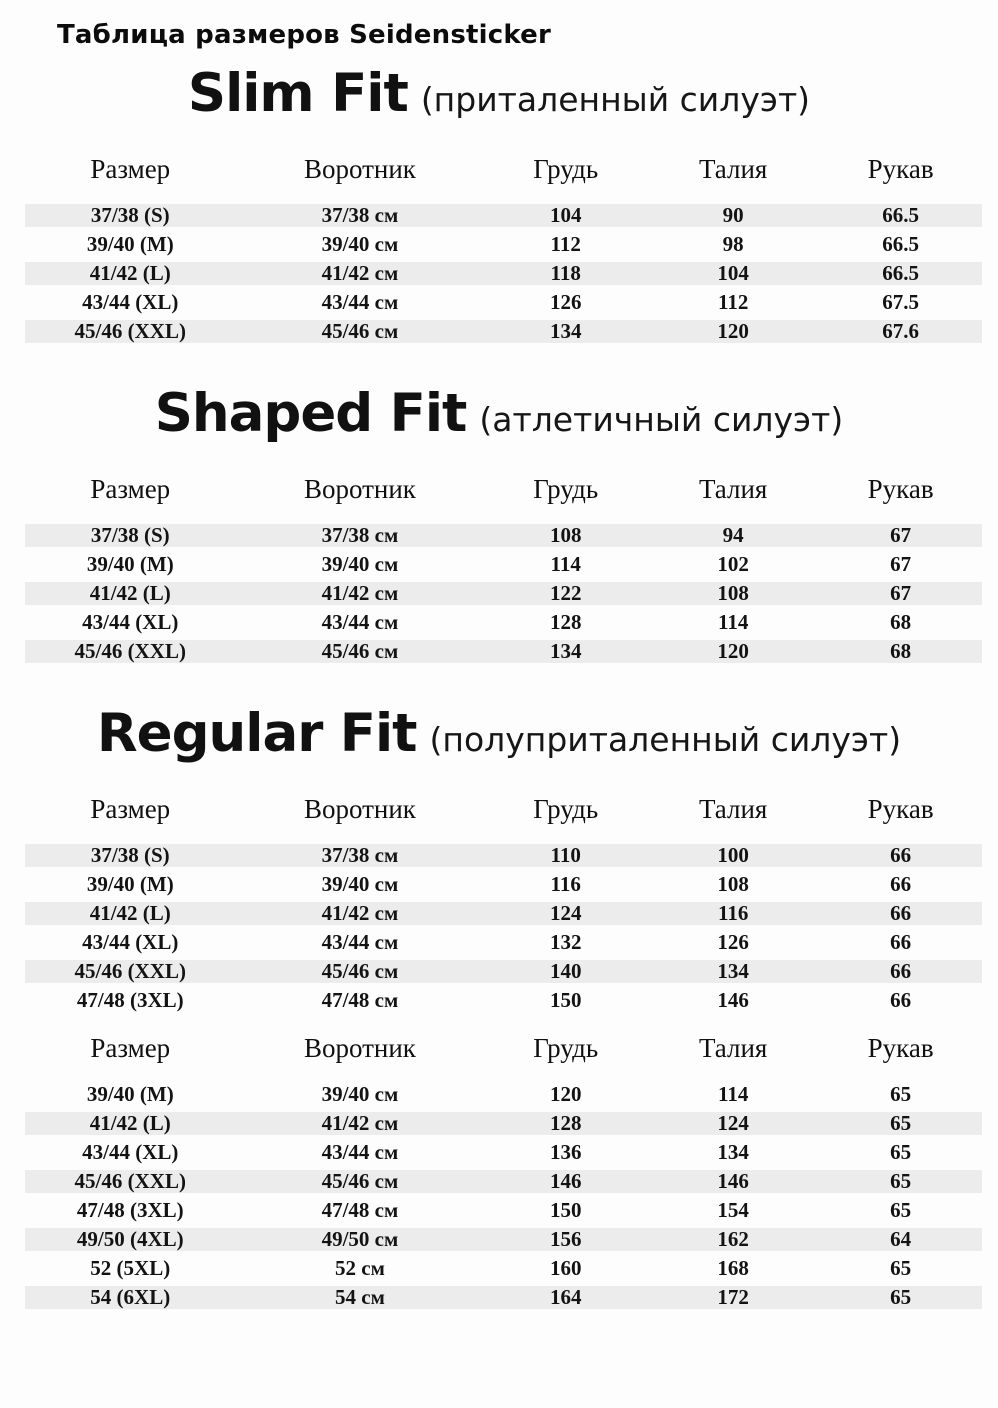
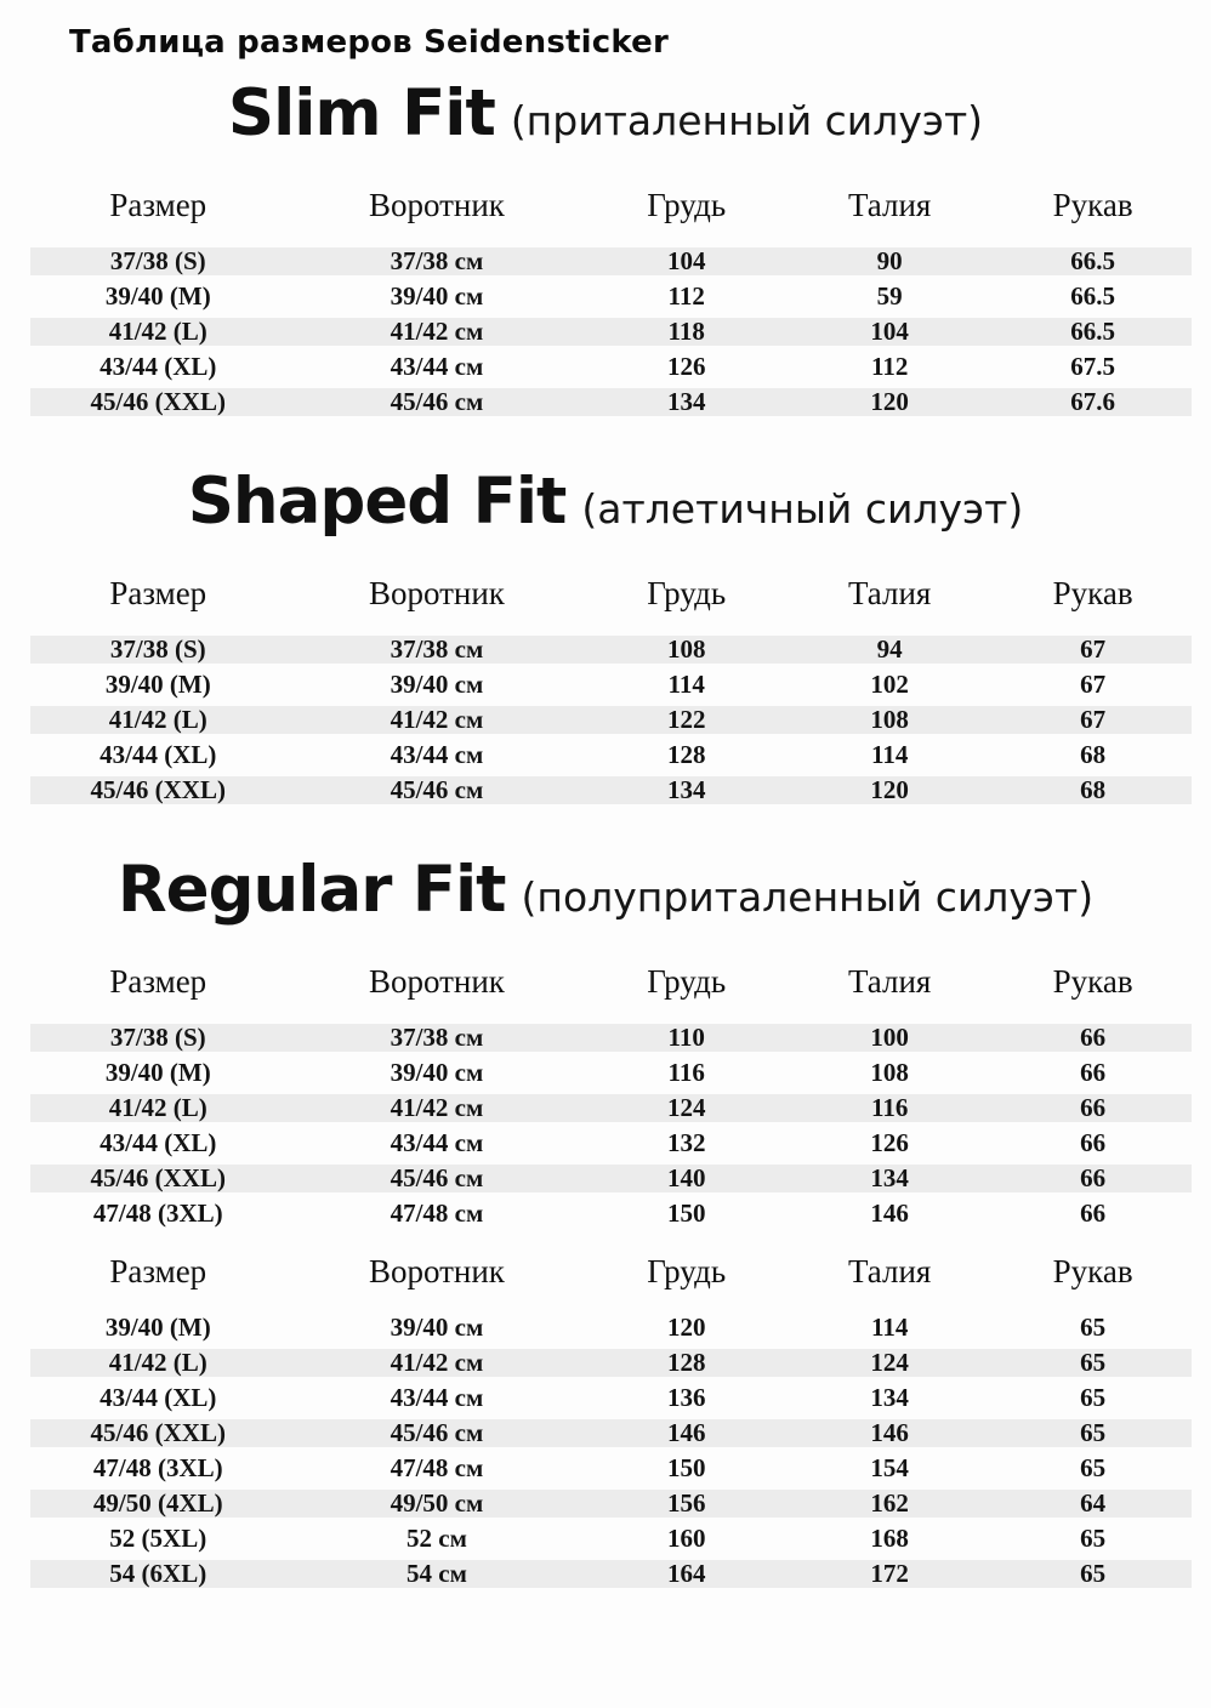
  Таблица размеров Seidensticker
  Slim Fit (приталенный силуэт)
  Размер
  Воротник
  Грудь
  Талия
  Рукав
  37/38 (S)
  37/38 см
  104
  90
  66.5
  39/40 (M)
  39/40 см
  112
- 98
+ 59
  66.5
  41/42 (L)
  41/42 см
  118
  104
  66.5
  43/44 (XL)
  43/44 см
  126
  112
  67.5
  45/46 (XXL)
  45/46 см
  134
  120
  67.6
  Shaped Fit (атлетичный силуэт)
  Размер
  Воротник
  Грудь
  Талия
  Рукав
  37/38 (S)
  37/38 см
  108
  94
  67
  39/40 (M)
  39/40 см
  114
  102
  67
  41/42 (L)
  41/42 см
  122
  108
  67
  43/44 (XL)
  43/44 см
  128
  114
  68
  45/46 (XXL)
  45/46 см
  134
  120
  68
  Regular Fit (полуприталенный силуэт)
  Размер
  Воротник
  Грудь
  Талия
  Рукав
  37/38 (S)
  37/38 см
  110
  100
  66
  39/40 (M)
  39/40 см
  116
  108
  66
  41/42 (L)
  41/42 см
  124
  116
  66
  43/44 (XL)
  43/44 см
  132
  126
  66
  45/46 (XXL)
  45/46 см
  140
  134
  66
  47/48 (3XL)
  47/48 см
  150
  146
  66
  Размер
  Воротник
  Грудь
  Талия
  Рукав
  39/40 (M)
  39/40 см
  120
  114
  65
  41/42 (L)
  41/42 см
  128
  124
  65
  43/44 (XL)
  43/44 см
  136
  134
  65
  45/46 (XXL)
  45/46 см
  146
  146
  65
  47/48 (3XL)
  47/48 см
  150
  154
  65
  49/50 (4XL)
  49/50 см
  156
  162
  64
  52 (5XL)
  52 см
  160
  168
  65
  54 (6XL)
  54 см
  164
  172
  65
